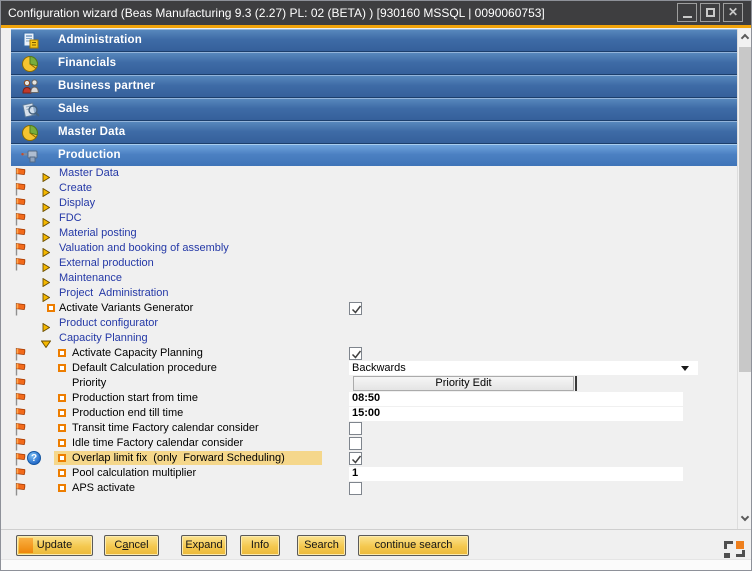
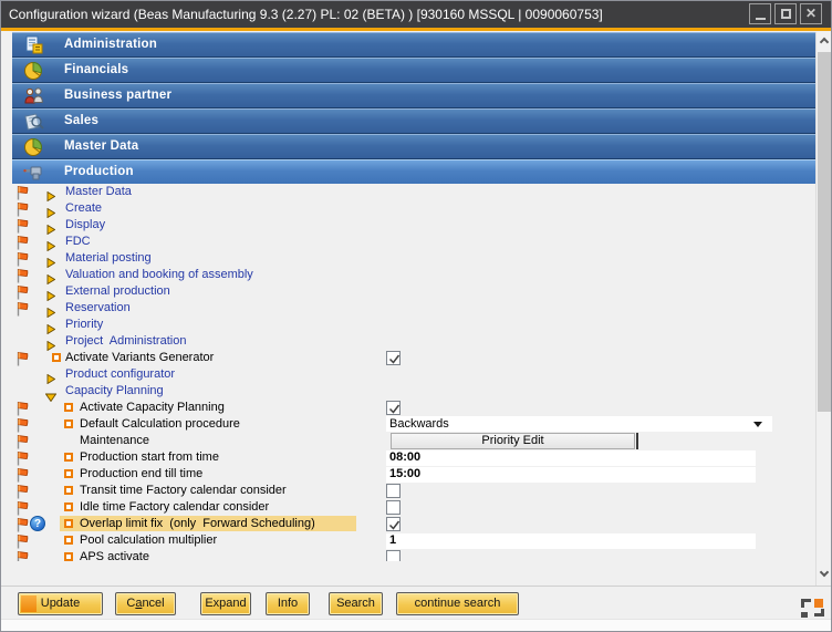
  Configuration wizard (Beas Manufacturing 9.3 (2.27) PL: 02 (BETA) ) [930160 MSSQL | 0090060753]
  ✕
  Administration
  Financials
  Business partner
  Sales
  Master Data
  Production
  Master Data
  Create
  Display
  FDC
  Material posting
  Valuation and booking of assembly
  External production
+ Reservation
- Maintenance
+ Priority
  Project Administration
  Activate Variants Generator
  Product configurator
  Capacity Planning
  Activate Capacity Planning
  Default Calculation procedure
  Backwards
- Priority
+ Maintenance
  Priority Edit
  Production start from time
- 08:50
+ 08:00
  Production end till time
  15:00
  Transit time Factory calendar consider
  Idle time Factory calendar consider
  ?
  Overlap limit fix (only Forward Scheduling)
  Pool calculation multiplier
  1
  APS activate
  Update
  Cancel
  Expand
  Info
  Search
  continue search
